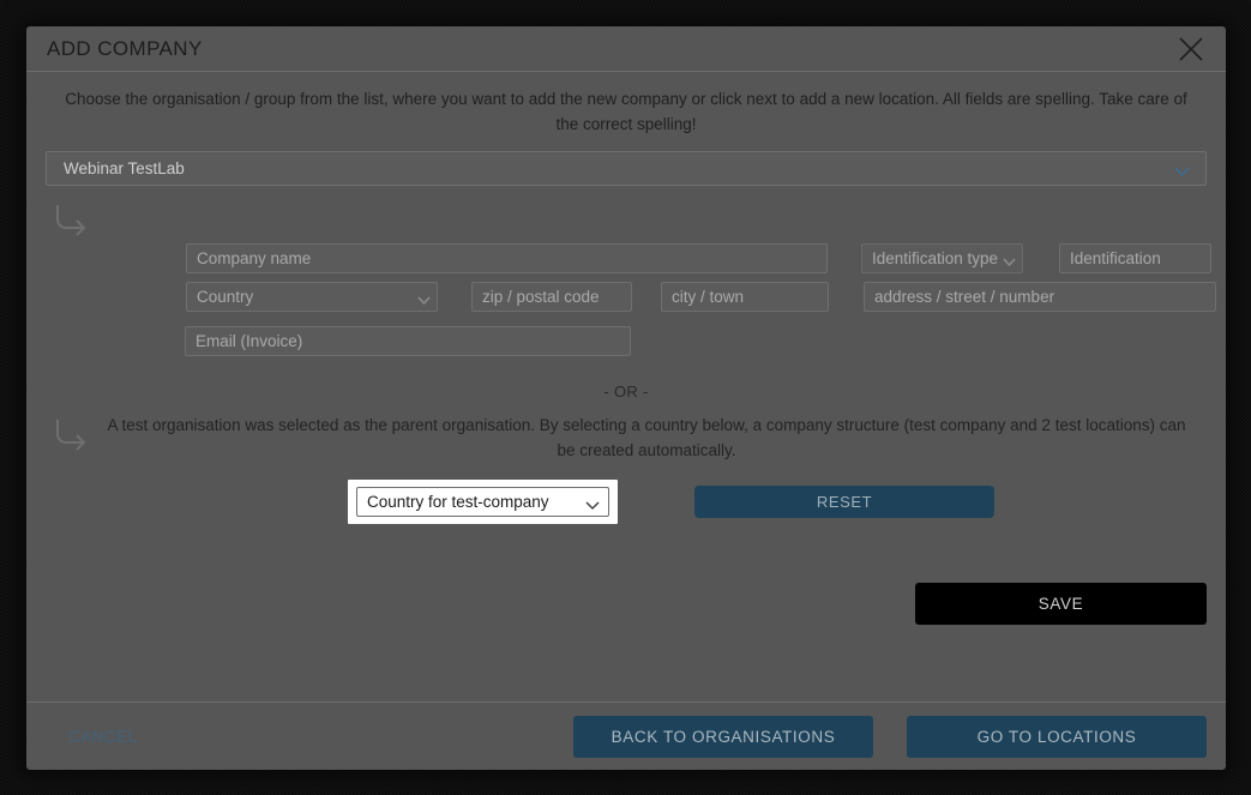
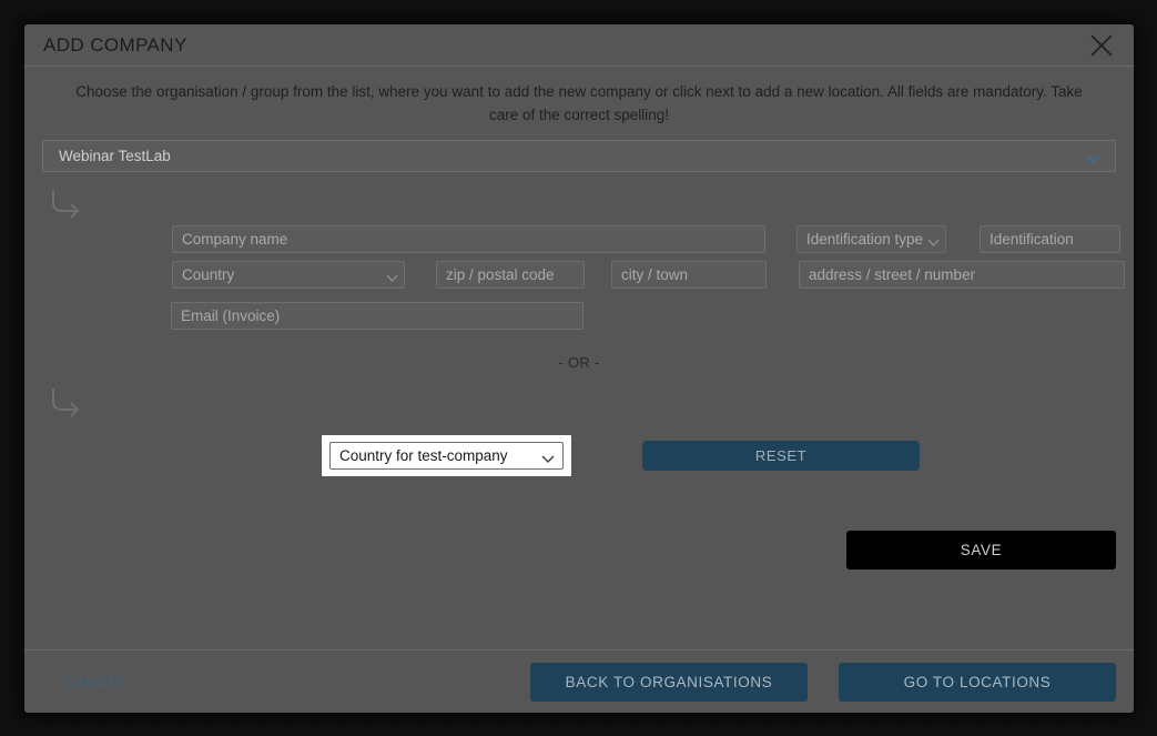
  ADD COMPANY
- Choose the organisation / group from the list, where you want to add the new company or click next to add a new location. All fields are spelling. Take care of the correct spelling!
+ Choose the organisation / group from the list, where you want to add the new company or click next to add a new location. All fields are mandatory. Take care of the correct spelling!
  Webinar TestLab
  Company name
  Identification type
  Identification
  Country
  zip / postal code
  city / town
  address / street / number
  Email (Invoice)
  - OR -
- A test organisation was selected as the parent organisation. By selecting a country below, a company structure (test company and 2 test locations) can be created automatically.
  Country for test-company
  RESET
  SAVE
  CANCEL
  BACK TO ORGANISATIONS
  GO TO LOCATIONS
